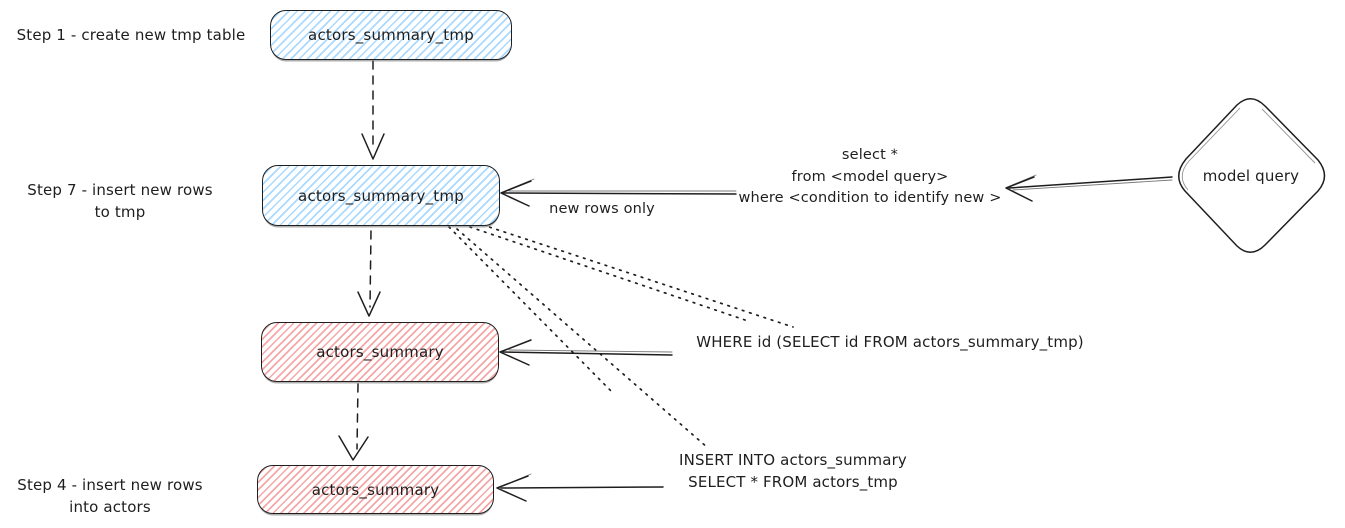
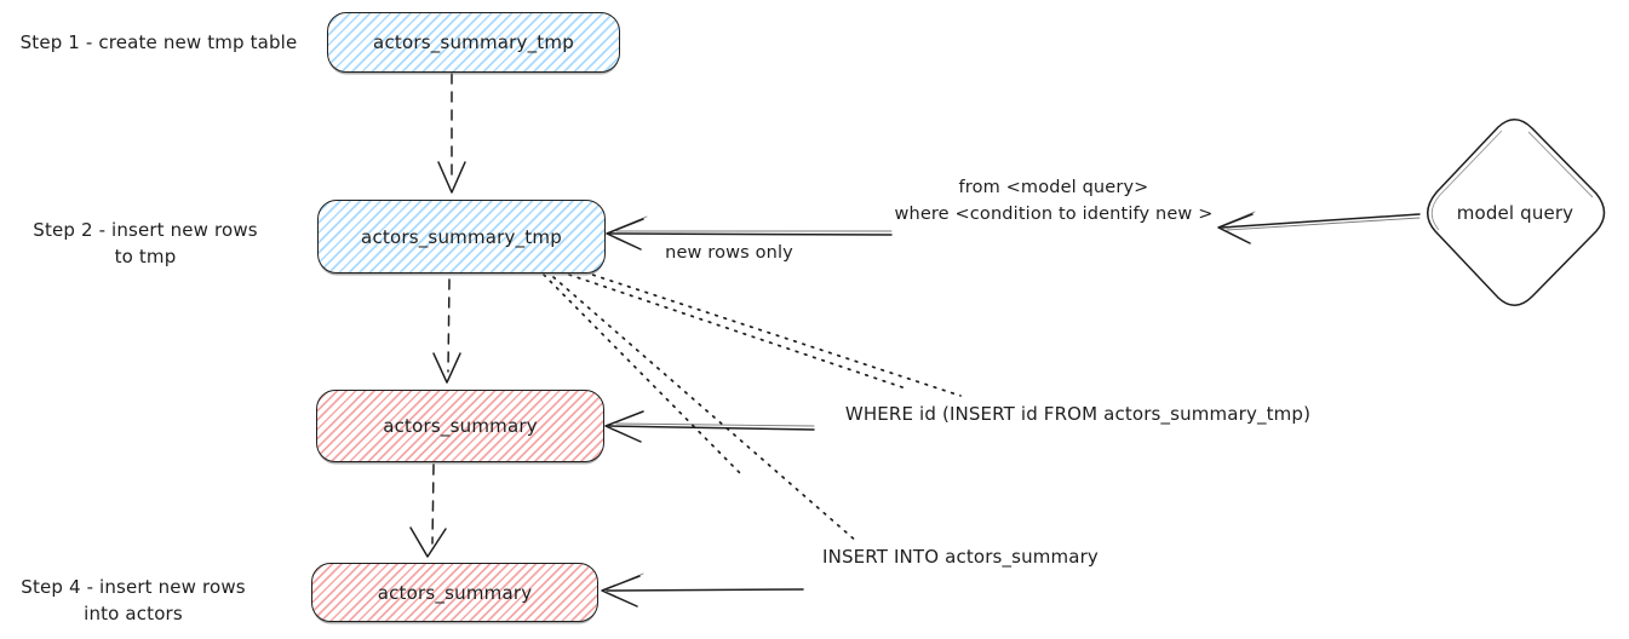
  Step 1 - create new tmp table
- Step 7 - insert new rows
+ Step 2 - insert new rows
  to tmp
  Step 4 - insert new rows
  into actors
  actors_summary_tmp
  actors_summary_tmp
  actors_summary
  actors_summary
  new rows only
- select *
  from <model query>
  where <condition to identify new >
- WHERE id (SELECT id FROM actors_summary_tmp)
+ WHERE id (INSERT id FROM actors_summary_tmp)
  INSERT INTO actors_summary
- SELECT * FROM actors_tmp
  model query
